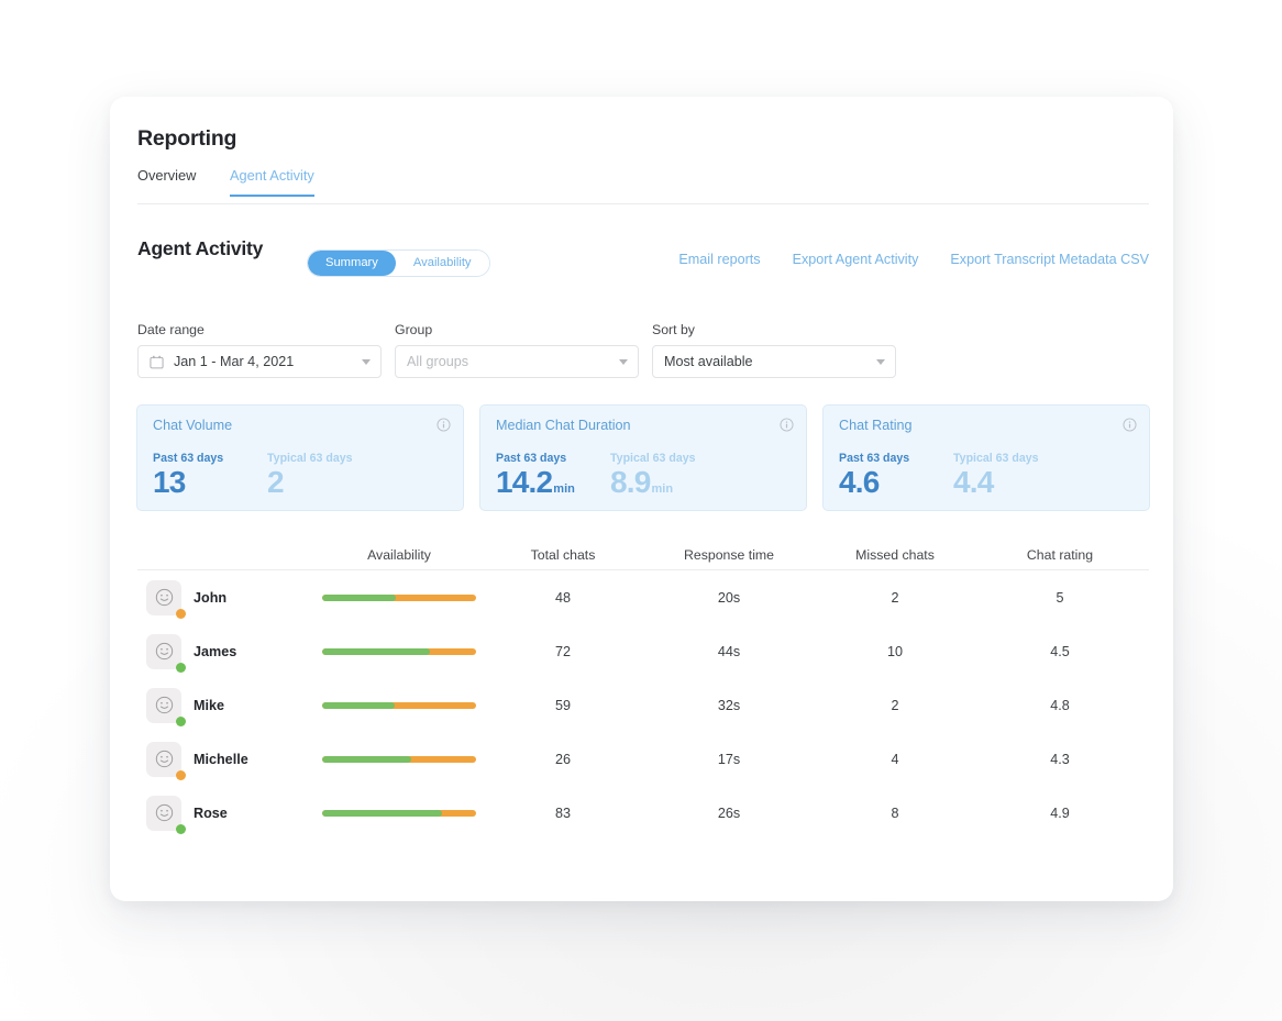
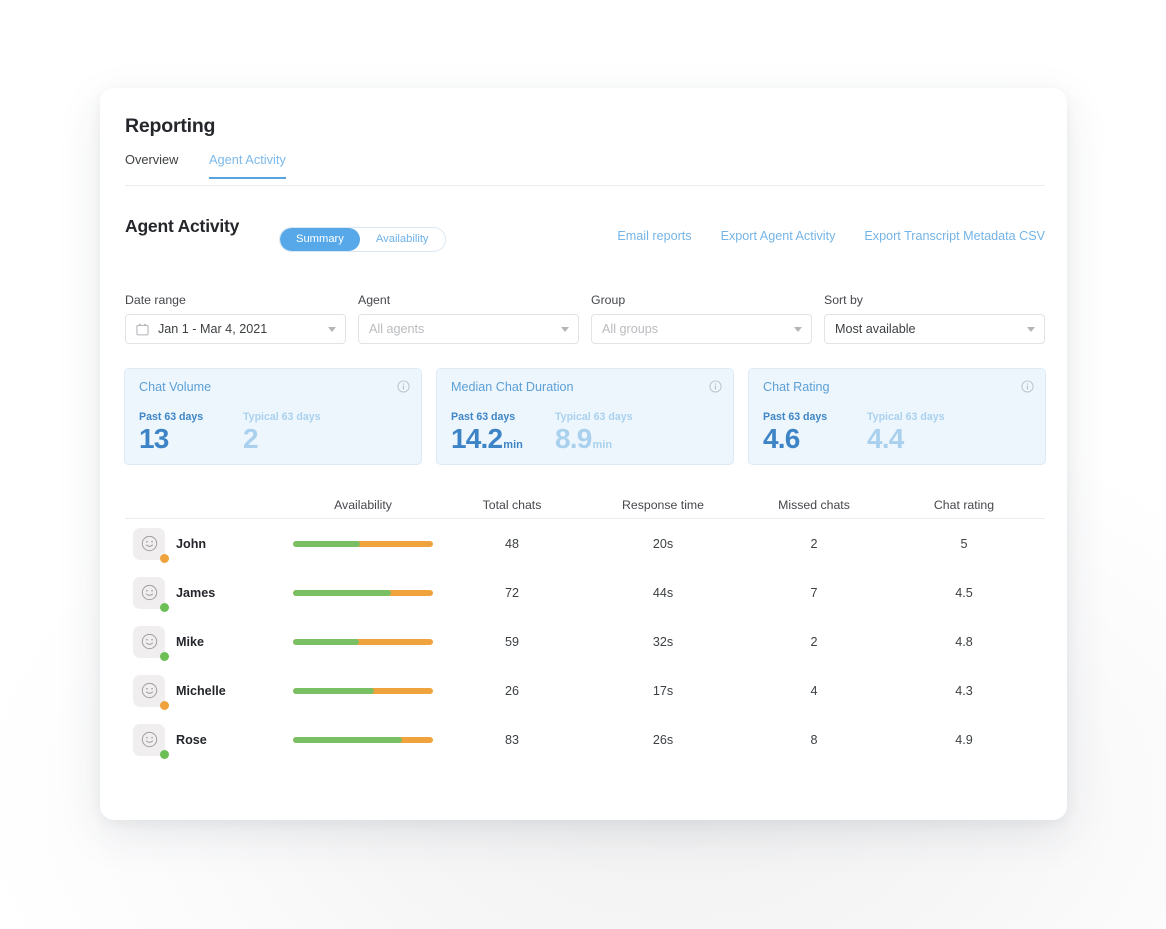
  Reporting
  Overview
  Agent Activity
  Agent Activity
  Summary
  Availability
  Email reports
  Export Agent Activity
  Export Transcript Metadata CSV
  Date range
  Jan 1 - Mar 4, 2021
+ Agent
+ All agents
  Group
  All groups
  Sort by
  Most available
  Chat Volume
  Past 63 days
  13
  Typical 63 days
  2
  Median Chat Duration
  Past 63 days
  14.2min
  Typical 63 days
  8.9min
  Chat Rating
  Past 63 days
  4.6
  Typical 63 days
  4.4
  Availability
  Total chats
  Response time
  Missed chats
  Chat rating
  John
  48
  20s
  2
  5
  James
  72
  44s
- 10
+ 7
  4.5
  Mike
  59
  32s
  2
  4.8
  Michelle
  26
  17s
  4
  4.3
  Rose
  83
  26s
  8
  4.9
